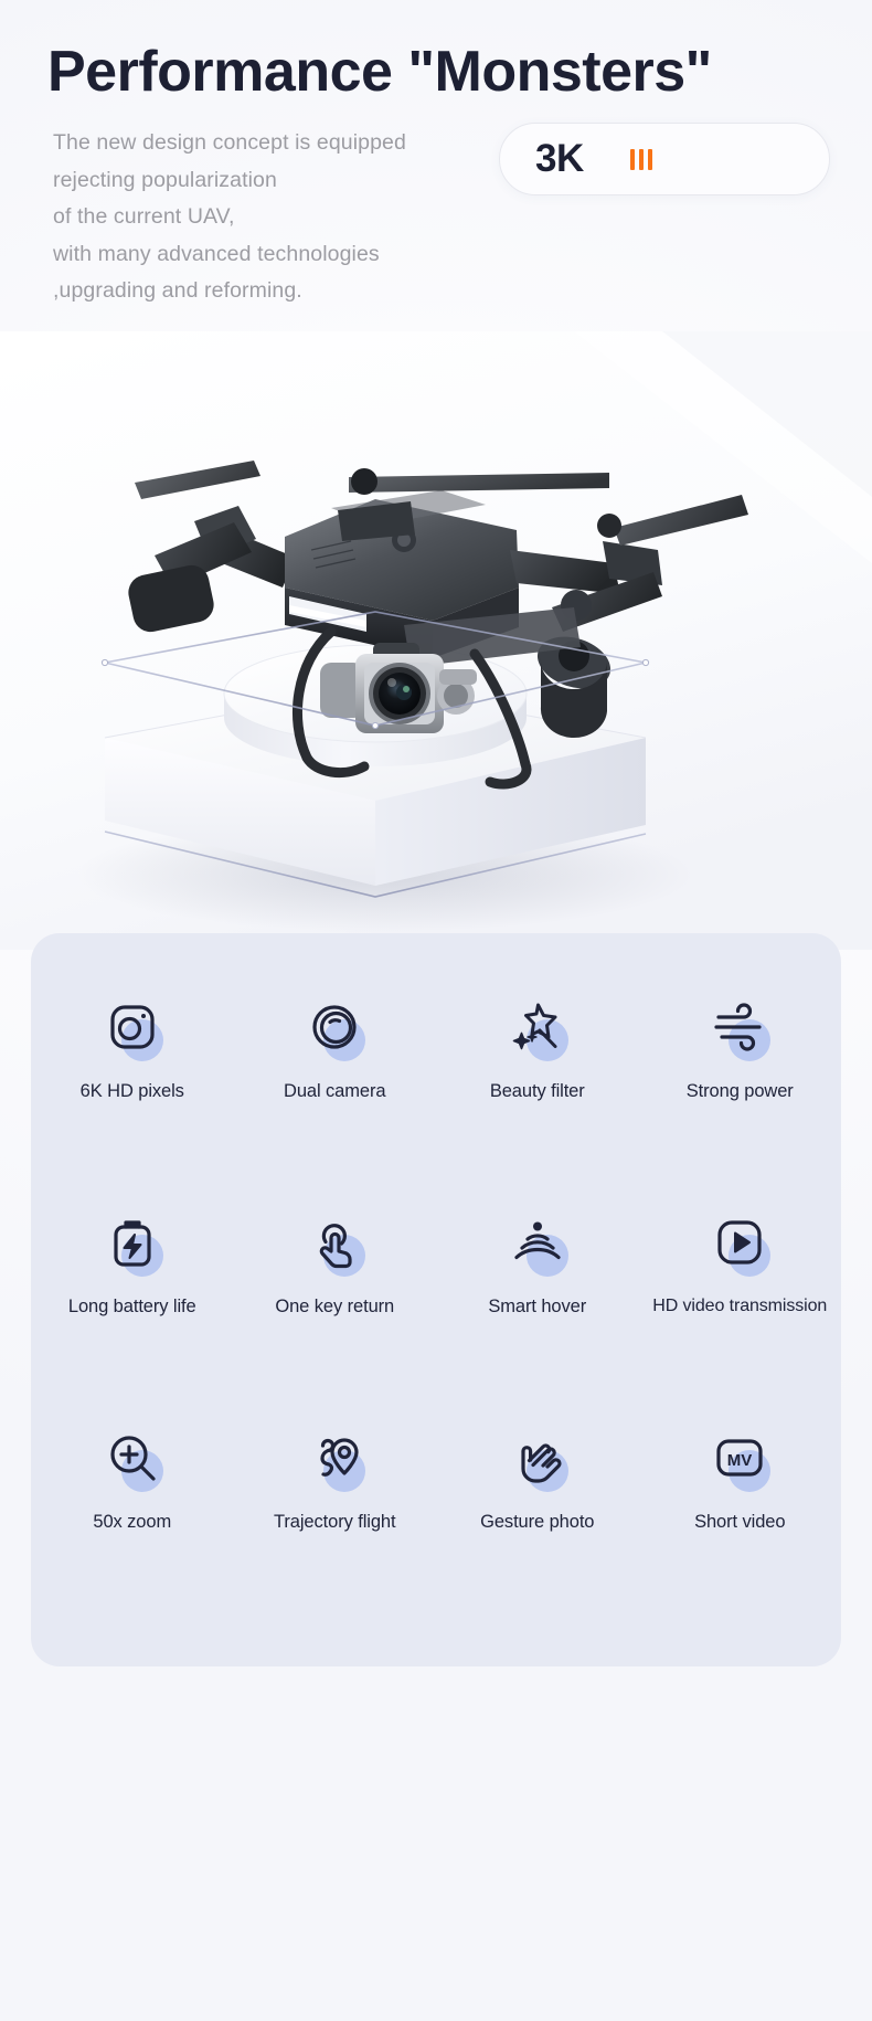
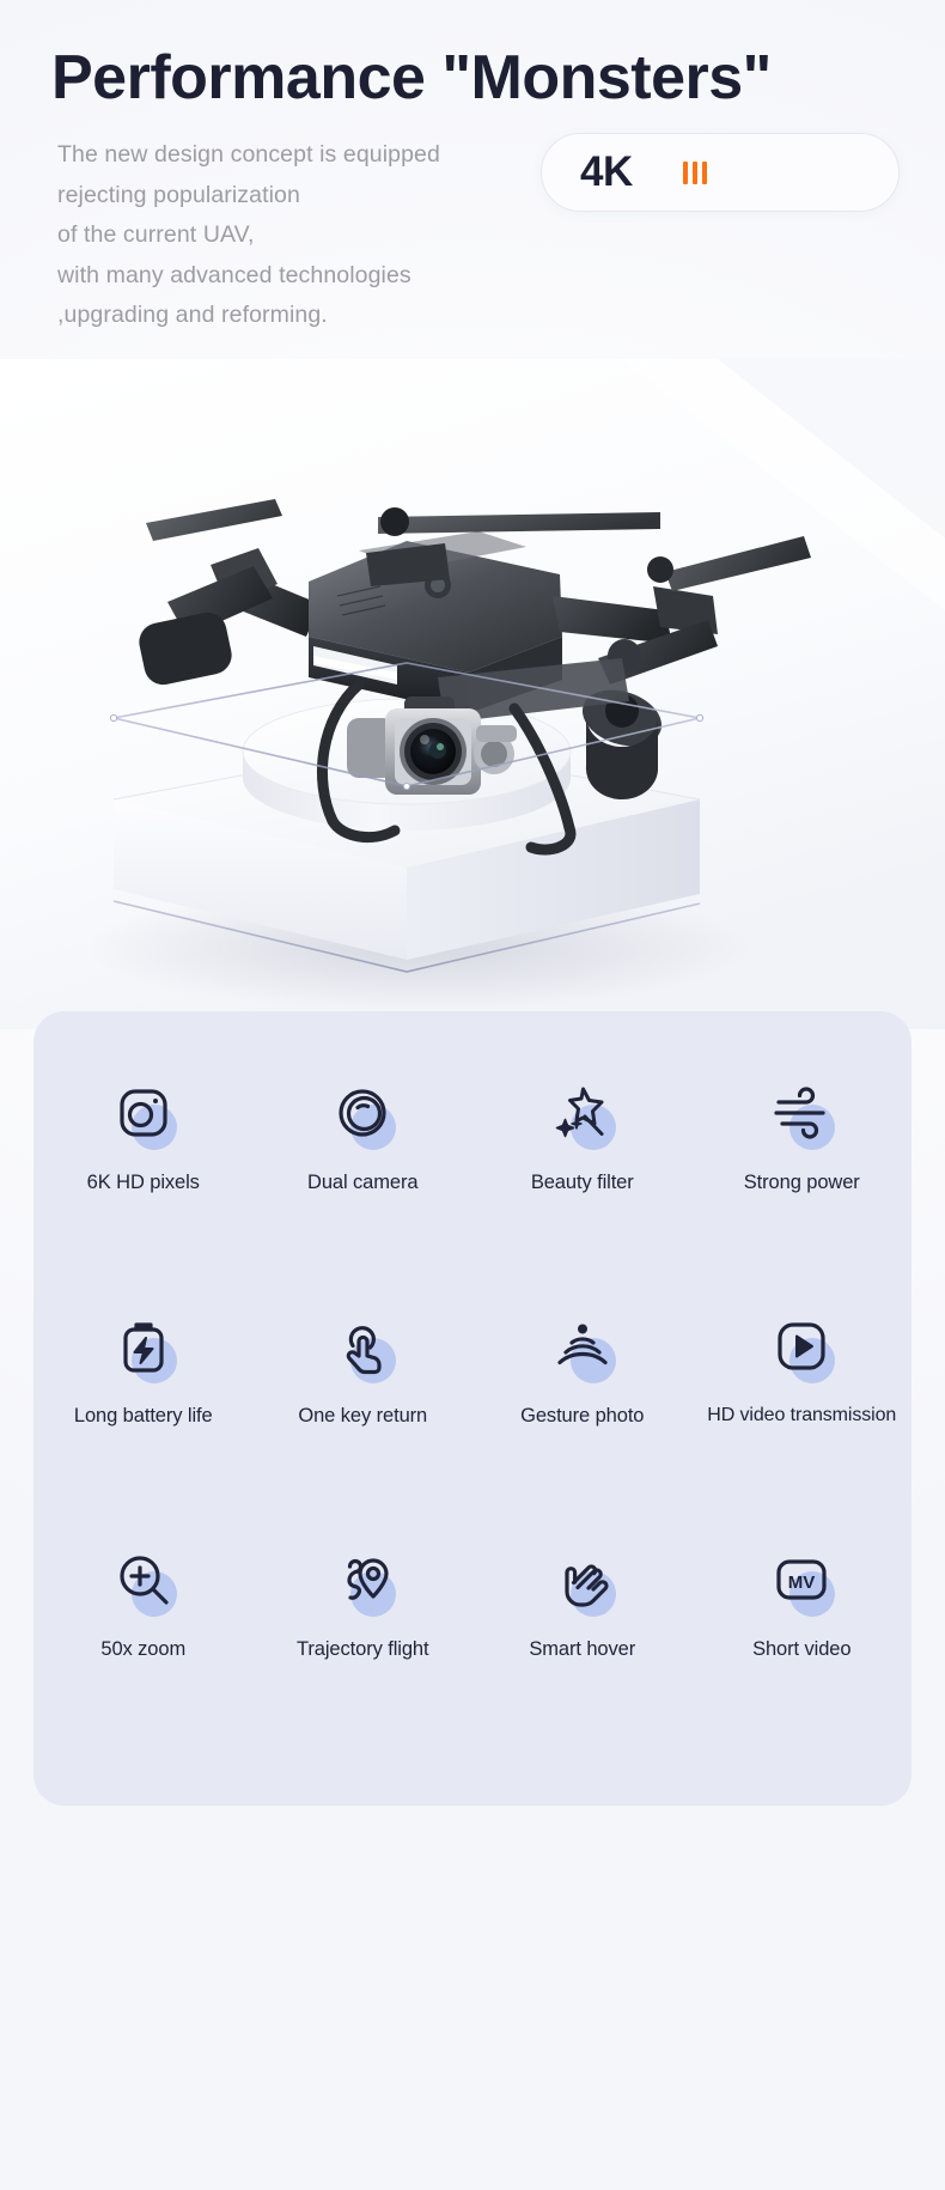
  Performance "Monsters"
  The new design concept is equipped
  rejecting popularization
  of the current UAV,
  with many advanced technologies
  ,upgrading and reforming.
- 3K
+ 4K
  6K HD pixels
  Dual camera
  Beauty filter
  Strong power
  Long battery life
  One key return
- Smart hover
+ Gesture photo
  HD video transmission
  50x zoom
  Trajectory flight
- Gesture photo
+ Smart hover
  MV
  Short video
